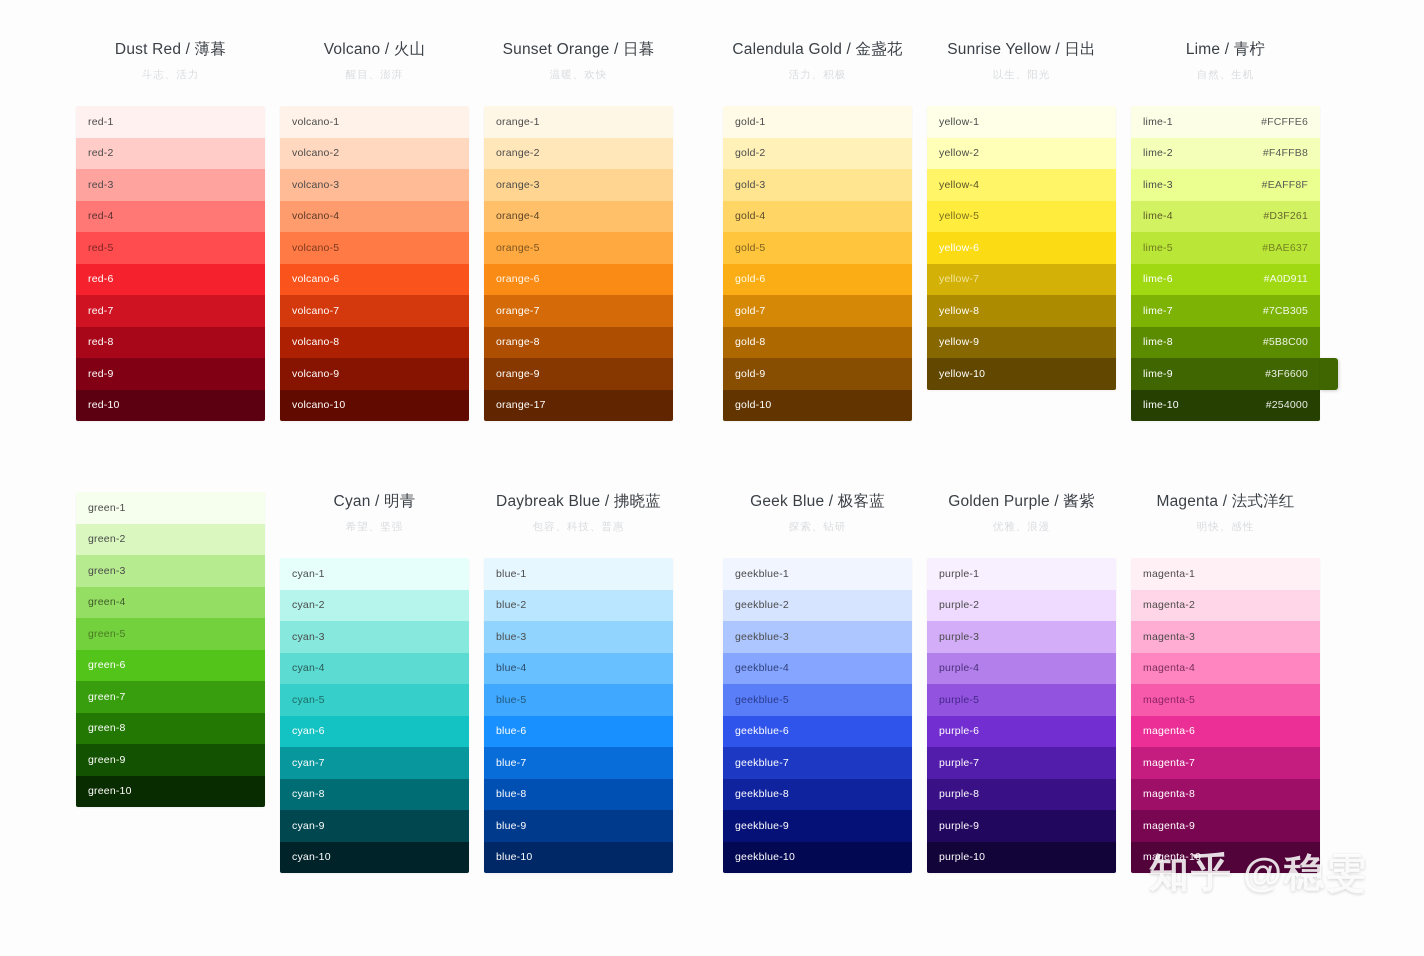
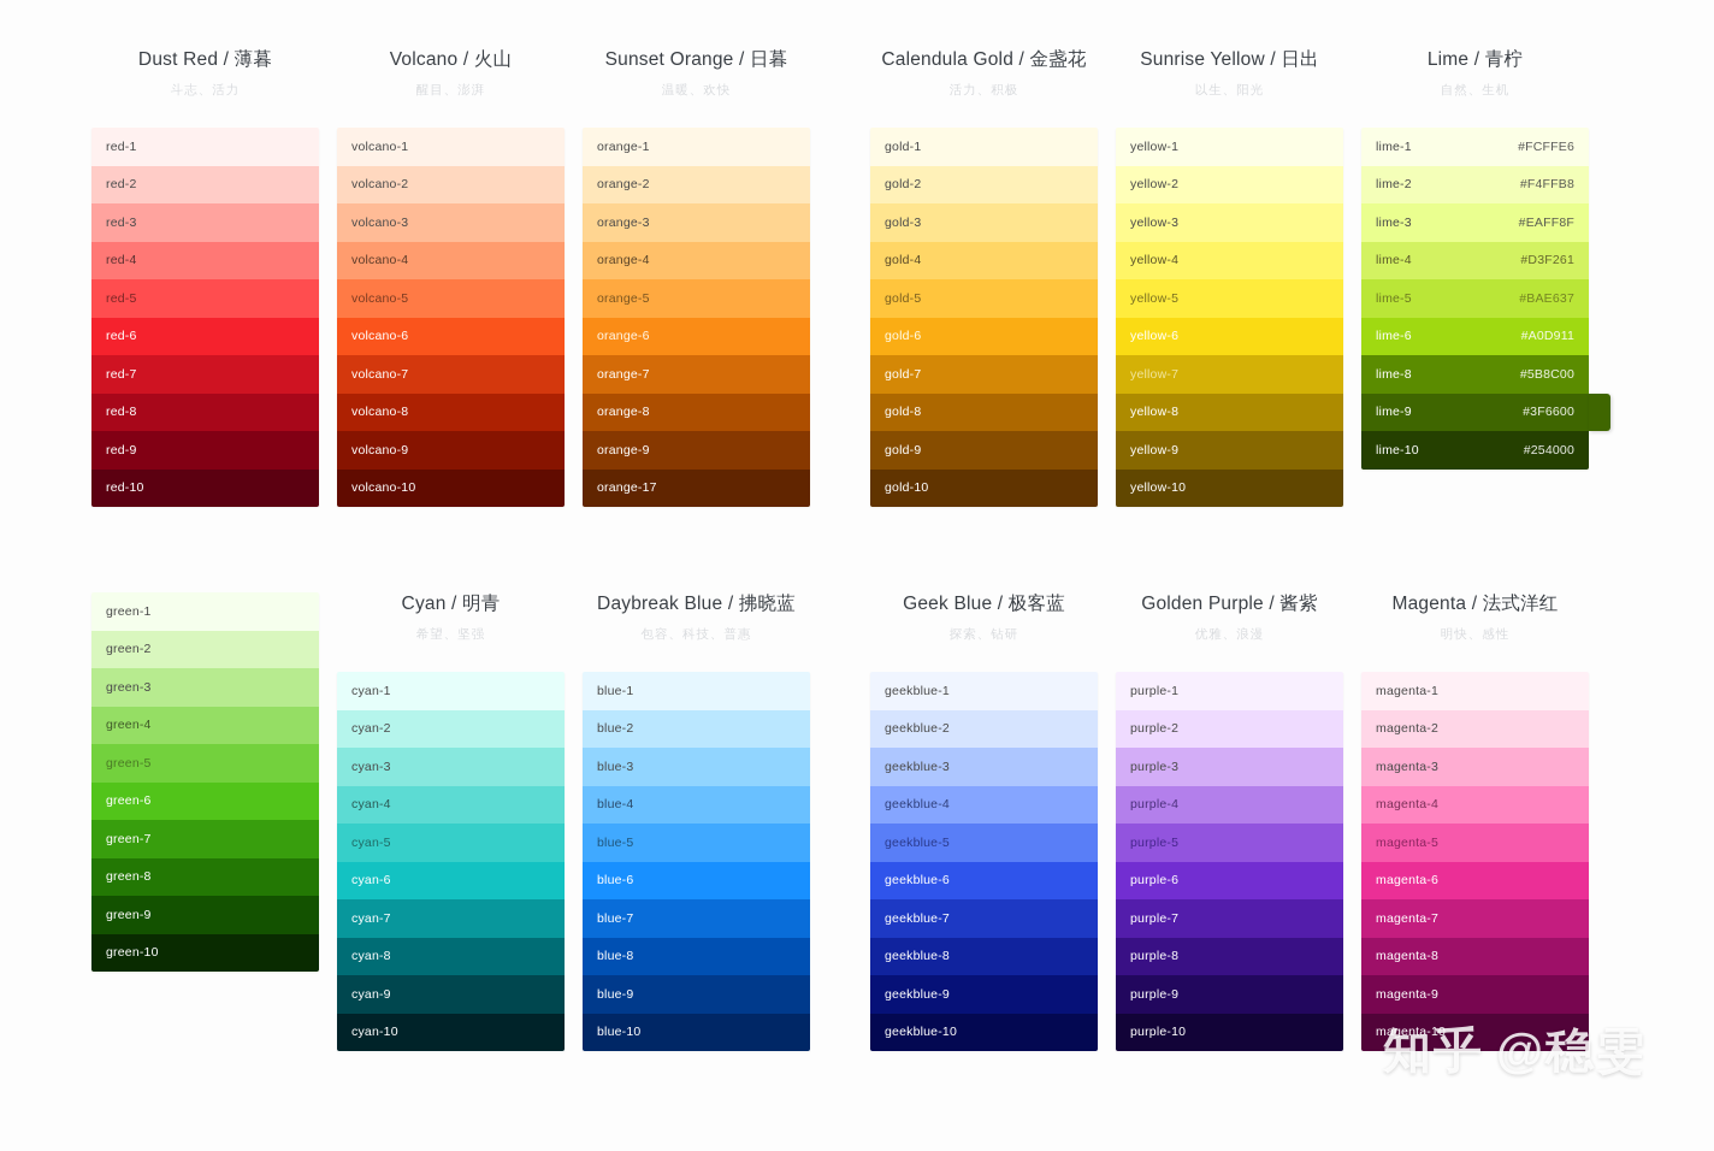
  Dust Red / 薄暮
  斗志、活力
  red-1
  red-2
  red-3
  red-4
  red-5
  red-6
  red-7
  red-8
  red-9
  red-10
  Volcano / 火山
  醒目、澎湃
  volcano-1
  volcano-2
  volcano-3
  volcano-4
  volcano-5
  volcano-6
  volcano-7
  volcano-8
  volcano-9
  volcano-10
  Sunset Orange / 日暮
  温暖、欢快
  orange-1
  orange-2
  orange-3
  orange-4
  orange-5
  orange-6
  orange-7
  orange-8
  orange-9
  orange-17
  Calendula Gold / 金盏花
  活力、积极
  gold-1
  gold-2
  gold-3
  gold-4
  gold-5
  gold-6
  gold-7
  gold-8
  gold-9
  gold-10
  Sunrise Yellow / 日出
  以生、阳光
  yellow-1
  yellow-2
+ yellow-3
  yellow-4
  yellow-5
  yellow-6
  yellow-7
  yellow-8
  yellow-9
  yellow-10
  Lime / 青柠
  自然、生机
  lime-1
  #FCFFE6
  lime-2
  #F4FFB8
  lime-3
  #EAFF8F
  lime-4
  #D3F261
  lime-5
  #BAE637
  lime-6
  #A0D911
- lime-7
- #7CB305
  lime-8
  #5B8C00
  lime-9
  #3F6600
  lime-10
  #254000
  green-1
  green-2
  green-3
  green-4
  green-5
  green-6
  green-7
  green-8
  green-9
  green-10
  Cyan / 明青
  希望、坚强
  cyan-1
  cyan-2
  cyan-3
  cyan-4
  cyan-5
  cyan-6
  cyan-7
  cyan-8
  cyan-9
  cyan-10
  Daybreak Blue / 拂晓蓝
  包容、科技、普惠
  blue-1
  blue-2
  blue-3
  blue-4
  blue-5
  blue-6
  blue-7
  blue-8
  blue-9
  blue-10
  Geek Blue / 极客蓝
  探索、钻研
  geekblue-1
  geekblue-2
  geekblue-3
  geekblue-4
  geekblue-5
  geekblue-6
  geekblue-7
  geekblue-8
  geekblue-9
  geekblue-10
  Golden Purple / 酱紫
  优雅、浪漫
  purple-1
  purple-2
  purple-3
  purple-4
  purple-5
  purple-6
  purple-7
  purple-8
  purple-9
  purple-10
  Magenta / 法式洋红
  明快、感性
  magenta-1
  magenta-2
  magenta-3
  magenta-4
  magenta-5
  magenta-6
  magenta-7
  magenta-8
  magenta-9
  magenta-10
  知乎
  @稳雯
